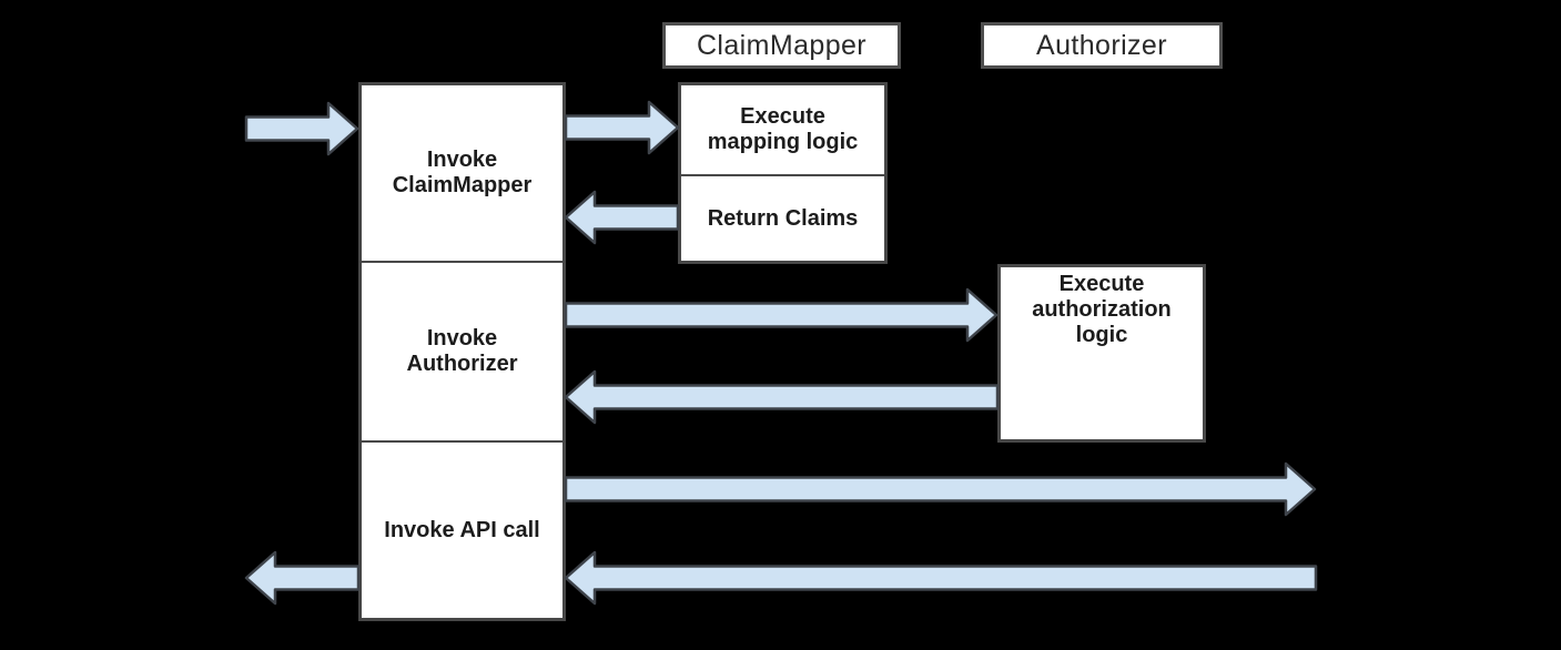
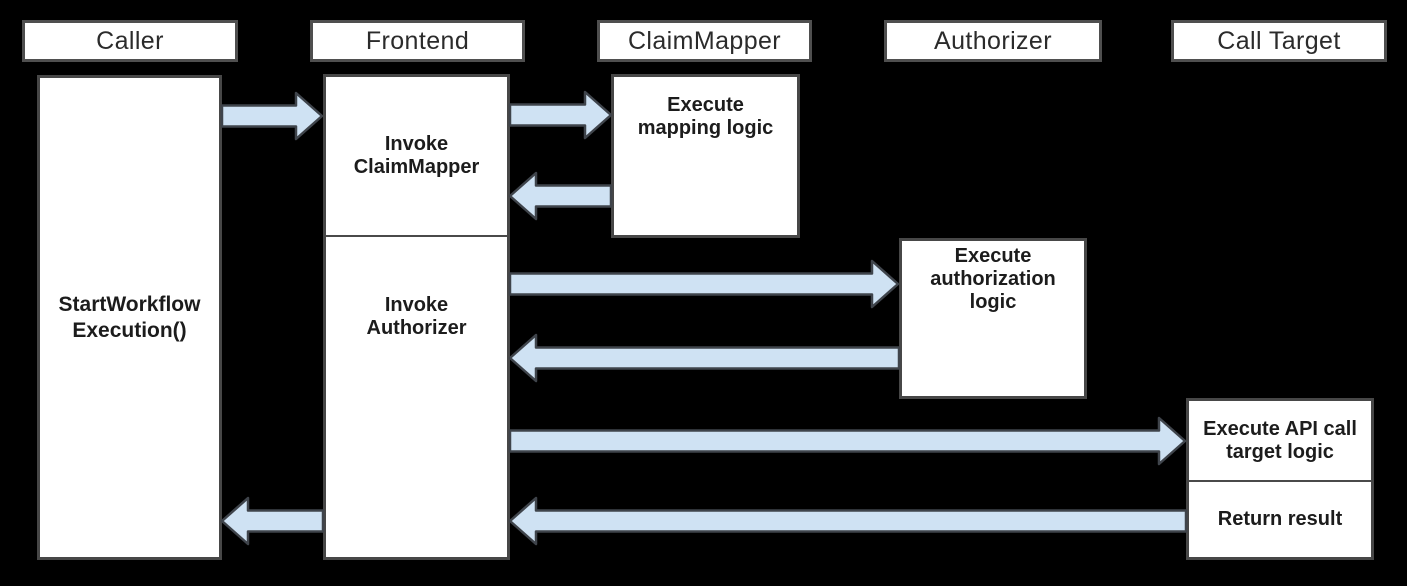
+ Caller
+ Frontend
  ClaimMapper
  Authorizer
+ Call Target
+ StartWorkflow
+ Execution()
  Invoke
  ClaimMapper
  Invoke
  Authorizer
- Invoke API call
  Execute
  mapping logic
- Return Claims
  Execute
  authorization
  logic
+ Execute API call
+ target logic
+ Return result
